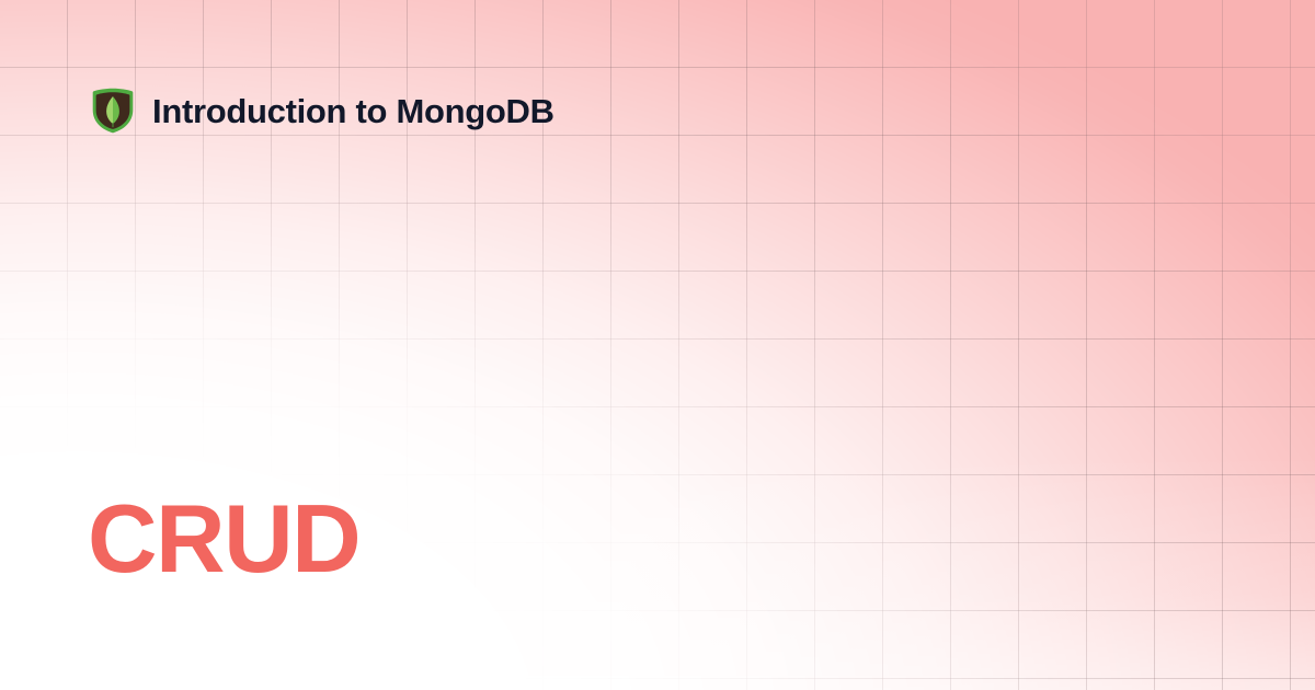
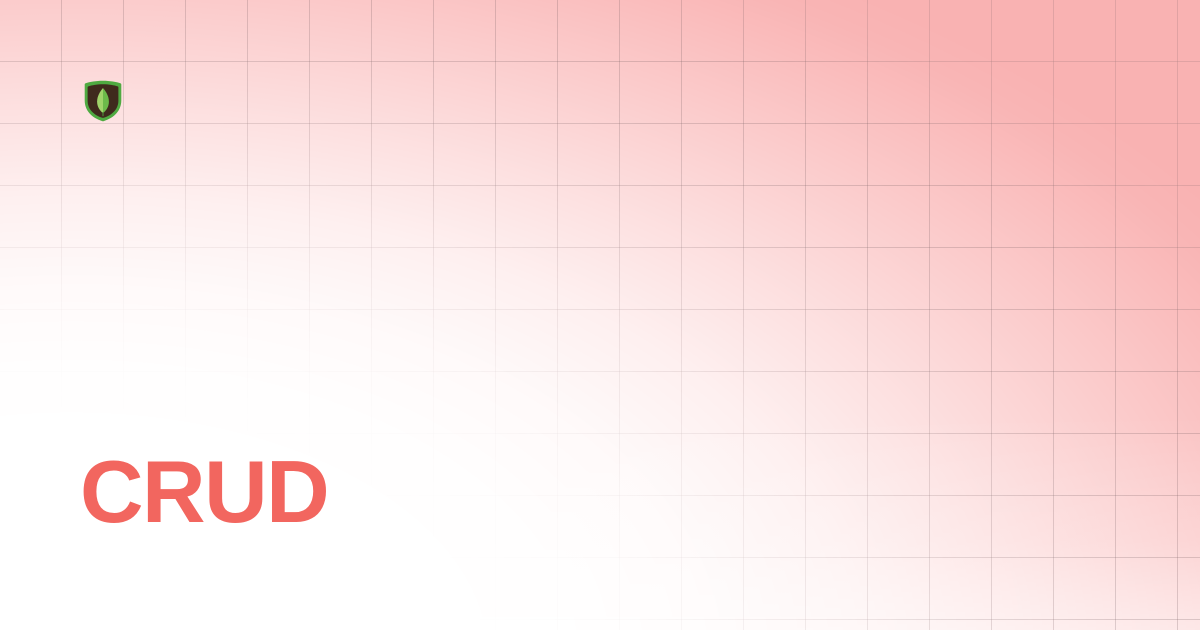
- Introduction to MongoDB
  CRUD
